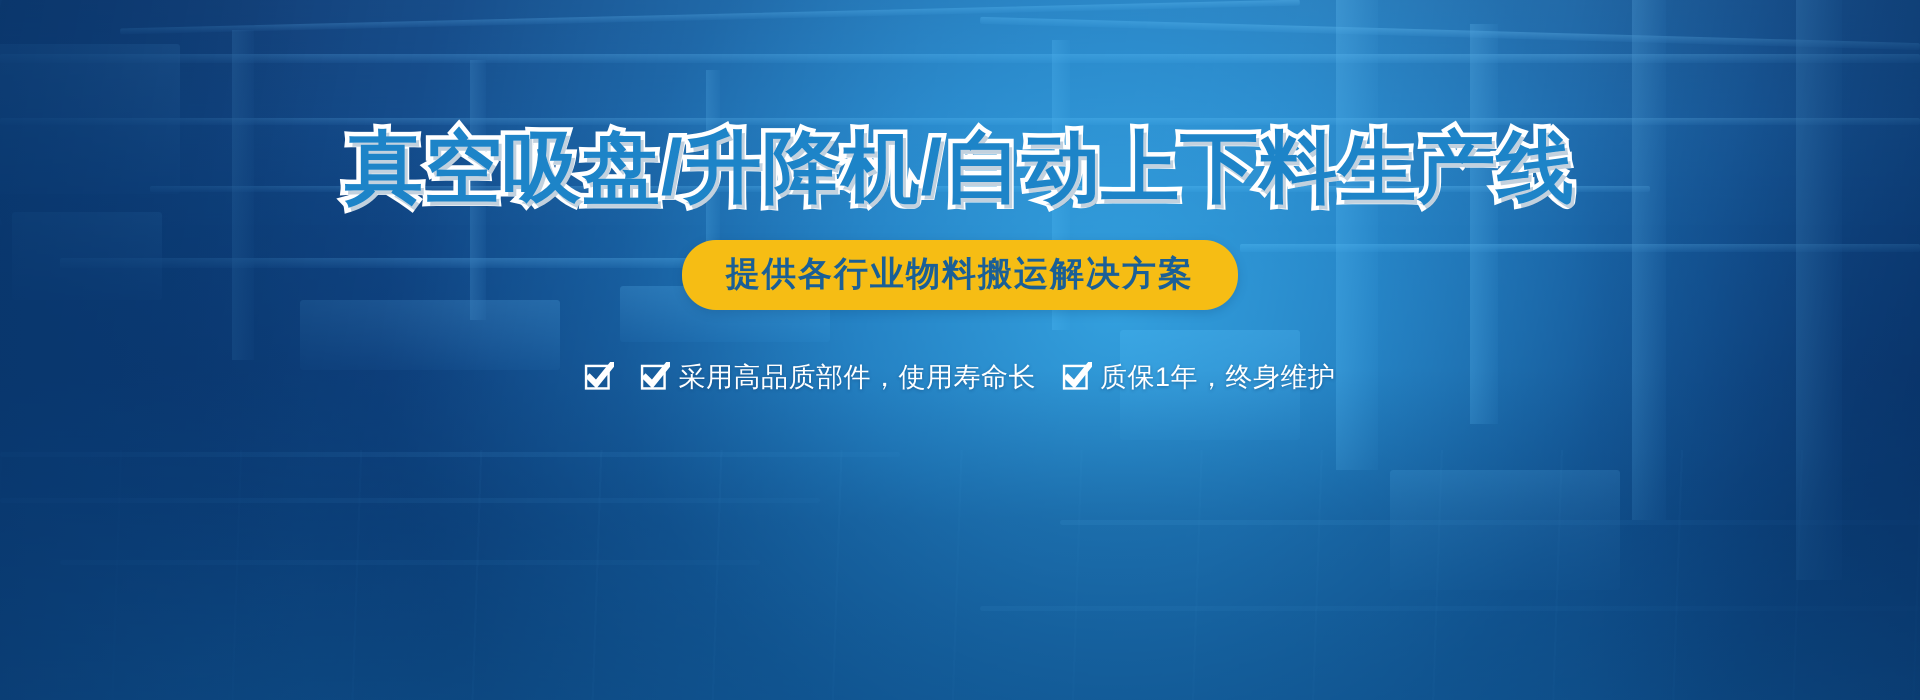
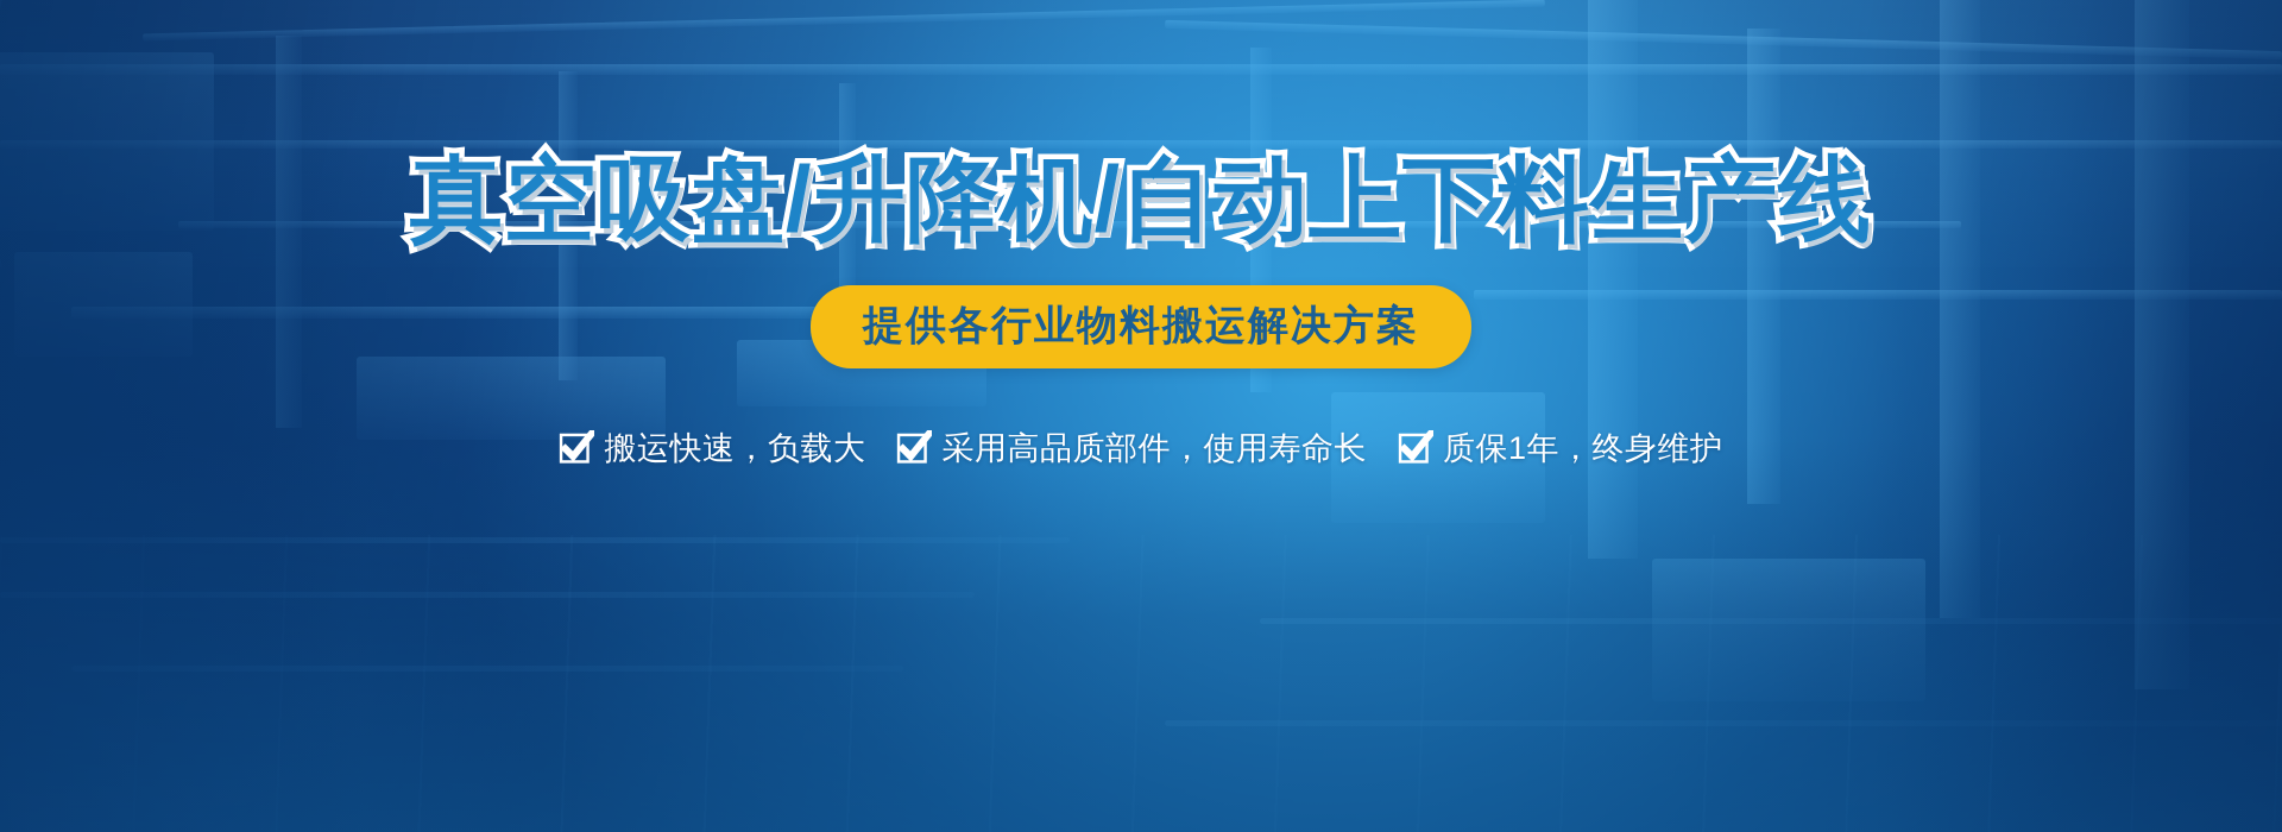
  真空吸盘/升降机/自动上下料生产线
  提供各行业物料搬运解决方案
+ 搬运快速，负载大
  采用高品质部件，使用寿命长
  质保1年，终身维护
